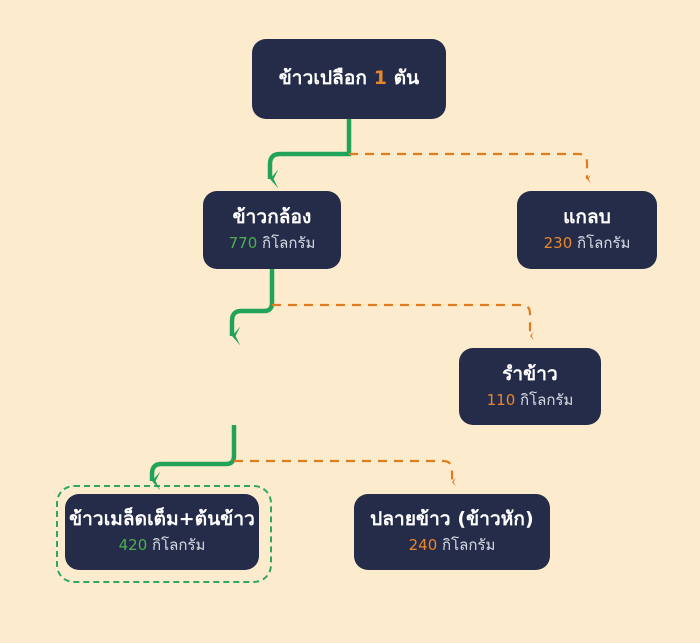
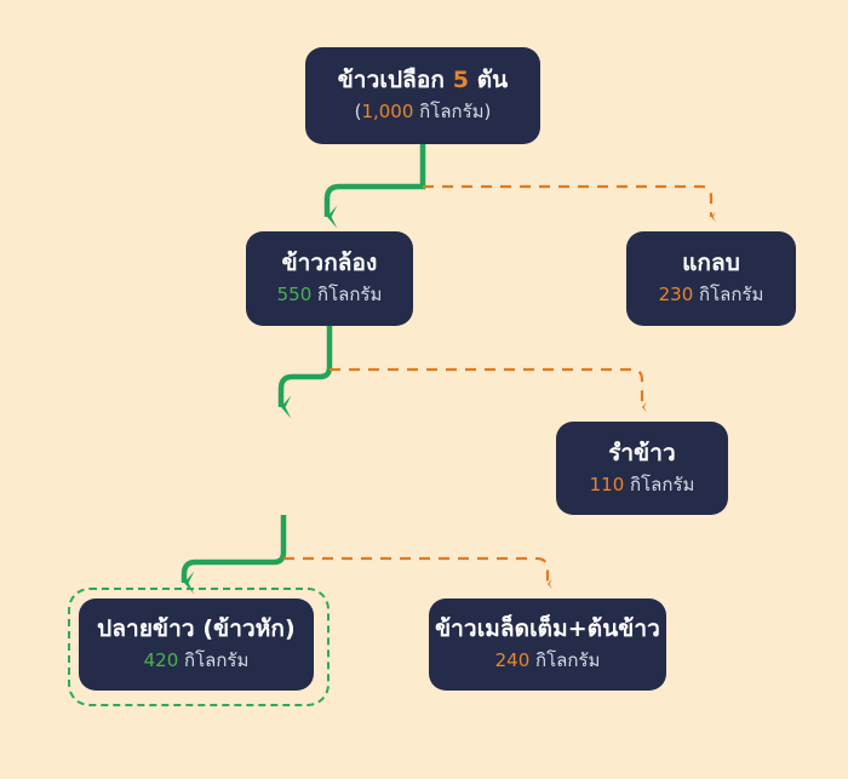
- ข้าวเปลือก 1 ตัน
+ ข้าวเปลือก 5 ตัน
+ (1,000 กิโลกรัม)
  ข้าวกล้อง
- 770 กิโลกรัม
+ 550 กิโลกรัม
  แกลบ
  230 กิโลกรัม
  รำข้าว
  110 กิโลกรัม
- ข้าวเมล็ดเต็ม+ต้นข้าว
+ ปลายข้าว (ข้าวหัก)
  420 กิโลกรัม
- ปลายข้าว (ข้าวหัก)
+ ข้าวเมล็ดเต็ม+ต้นข้าว
  240 กิโลกรัม
